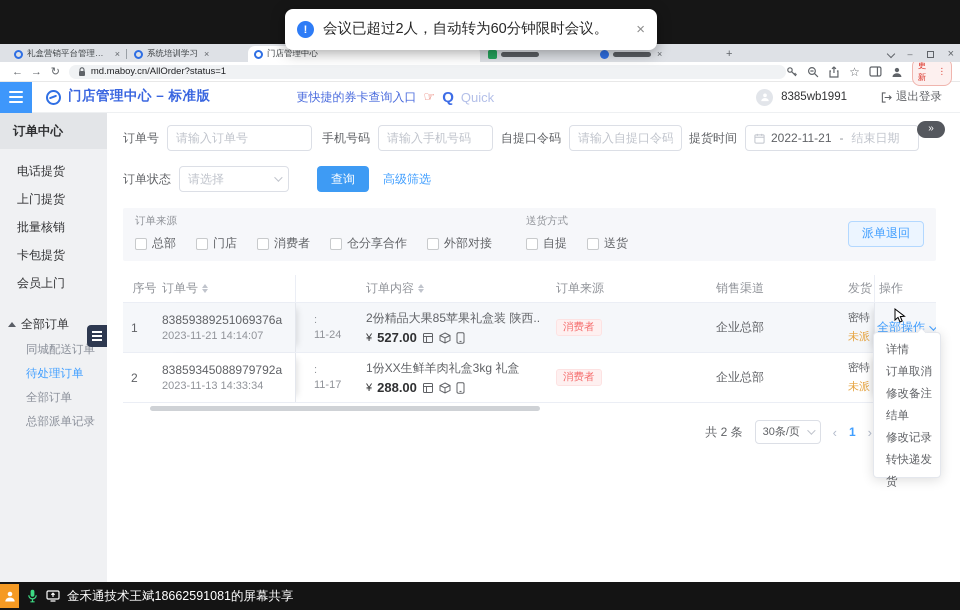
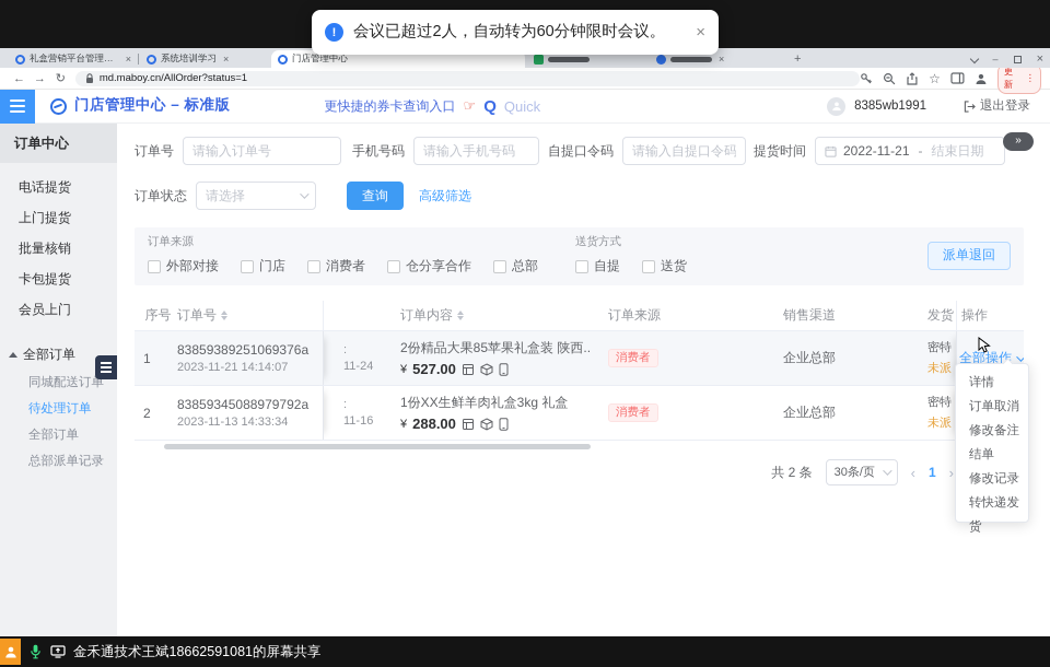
  礼盒营销平台管理中心
  ×
  系统培训学习
  ×
  门店管理中心
  ×
  +
  –
  ×
  ←
  →
  ↻
  md.maboy.cn/AllOrder?status=1
  ☆
  更新
  ⋮
  门店管理中心 – 标准版
  更快捷的券卡查询入口
  ☞
  Q
  Quick
  8385wb1991
  退出登录
  订单中心
  电话提货
  上门提货
  批量核销
  卡包提货
  会员上门
  全部订单
  同城配送订单
  待处理订单
  全部订单
  总部派单记录
  »
  订单号
  请输入订单号
  手机号码
  请输入手机号码
  自提口令码
  请输入自提口令码
  提货时间
  2022-11-21
  -
  结束日期
  订单状态
  请选择
  查询
  高级筛选
  订单来源
- 总部
+ 外部对接
  门店
  消费者
  仓分享合作
- 外部对接
+ 总部
  送货方式
  自提
  送货
  派单退回
  序号
  订单号
  订单内容
  订单来源
  销售渠道
  发货
  操作
  1
  83859389251069376a
  2023-11-21 14:14:07
  :
  11-24
  2份精品大果85苹果礼盒装 陕西..
  ¥
  527.00
  消费者
  企业总部
  密特
  未派
  全部操作
  2
  83859345088979792a
  2023-11-13 14:33:34
  :
- 11-17
+ 11-16
  1份XX生鲜羊肉礼盒3kg 礼盒
  ¥
  288.00
  消费者
  企业总部
  密特
  未派
  共 2 条
  30条/页
  ‹
  1
  ›
  详情
  订单取消
  修改备注
  结单
  修改记录
  转快递发货
  !
  会议已超过2人，自动转为60分钟限时会议。
  ×
  金禾通技术王斌18662591081的屏幕共享
